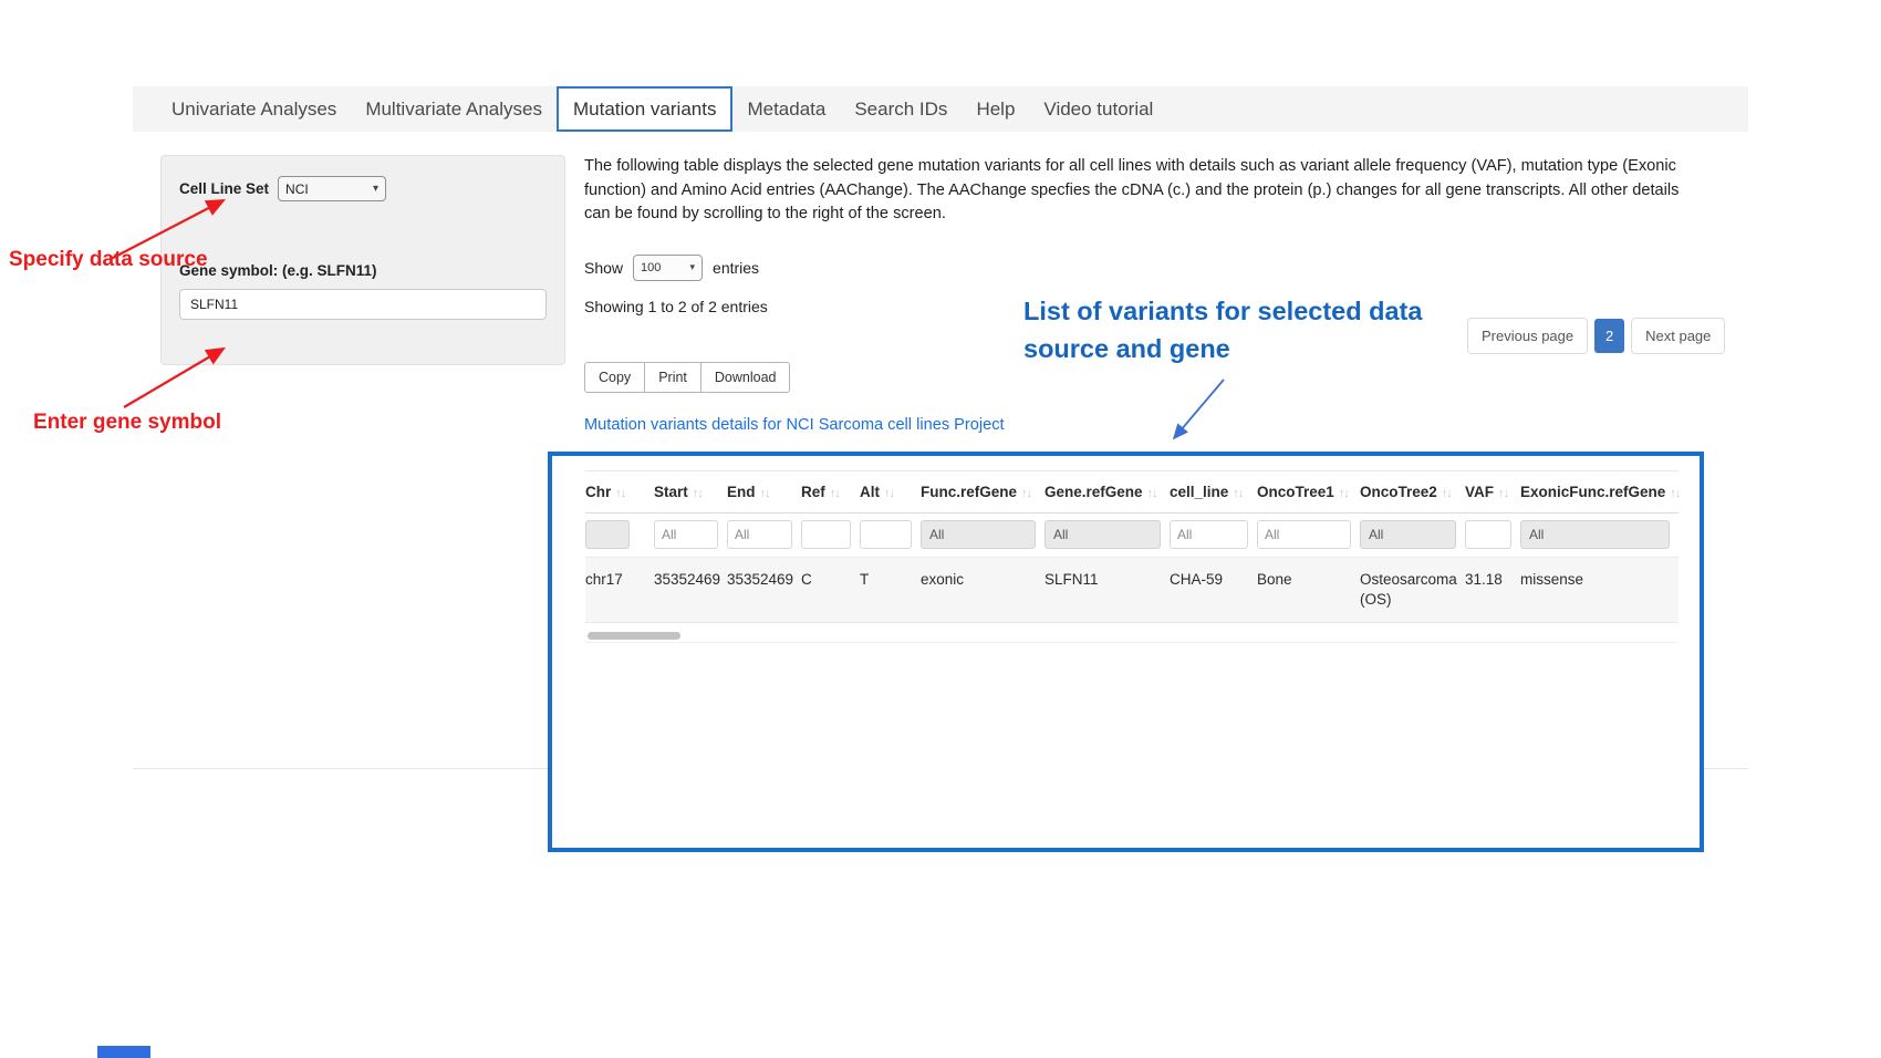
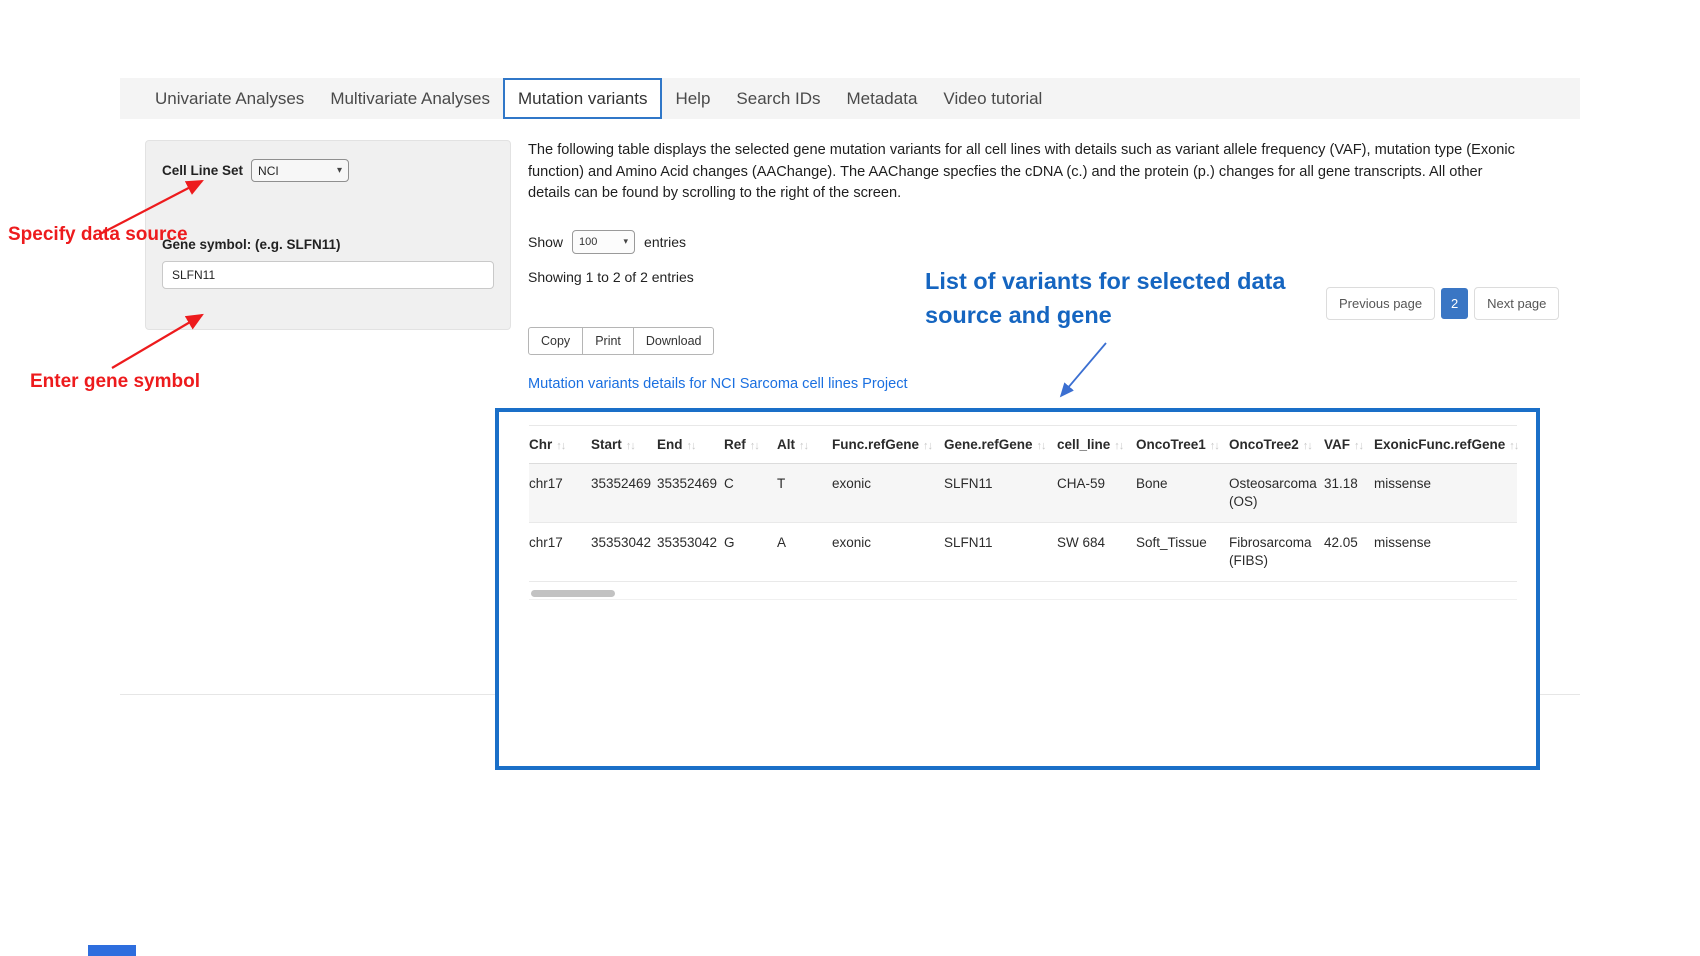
  Univariate Analyses
  Multivariate Analyses
  Mutation variants
- Metadata
+ Help
  Search IDs
- Help
+ Metadata
  Video tutorial
  Cell Line Set
  NCI
  ▾
  Gene symbol: (e.g. SLFN11)
  SLFN11
  Specify data source
  Enter gene symbol
  List of variants for selected data source and gene
- The following table displays the selected gene mutation variants for all cell lines with details such as variant allele frequency (VAF), mutation type (Exonic function) and Amino Acid entries (AAChange). The AAChange specfies the cDNA (c.) and the protein (p.) changes for all gene transcripts. All other details can be found by scrolling to the right of the screen.
+ The following table displays the selected gene mutation variants for all cell lines with details such as variant allele frequency (VAF), mutation type (Exonic function) and Amino Acid changes (AAChange). The AAChange specfies the cDNA (c.) and the protein (p.) changes for all gene transcripts. All other details can be found by scrolling to the right of the screen.
  Show
  100
  ▾
  entries
  Showing 1 to 2 of 2 entries
  Copy
  Print
  Download
  Mutation variants details for NCI Sarcoma cell lines Project
  Previous page
  2
  Next page
  Chr ↑↓	Start ↑↓	End ↑↓	Ref ↑↓	Alt ↑↓	Func.refGene ↑↓	Gene.refGene ↑↓	cell_line ↑↓	OncoTree1 ↑↓	OncoTree2 ↑↓	VAF ↑↓	ExonicFunc.refGene ↑↓
- 	All	All			All	All	All	All	All		All
  chr17	35352469	35352469	C	T	exonic	SLFN11	CHA-59	Bone	Osteosarcoma (OS)	31.18	missense
+ chr17	35353042	35353042	G	A	exonic	SLFN11	SW 684	Soft_Tissue	Fibrosarcoma (FIBS)	42.05	missense
